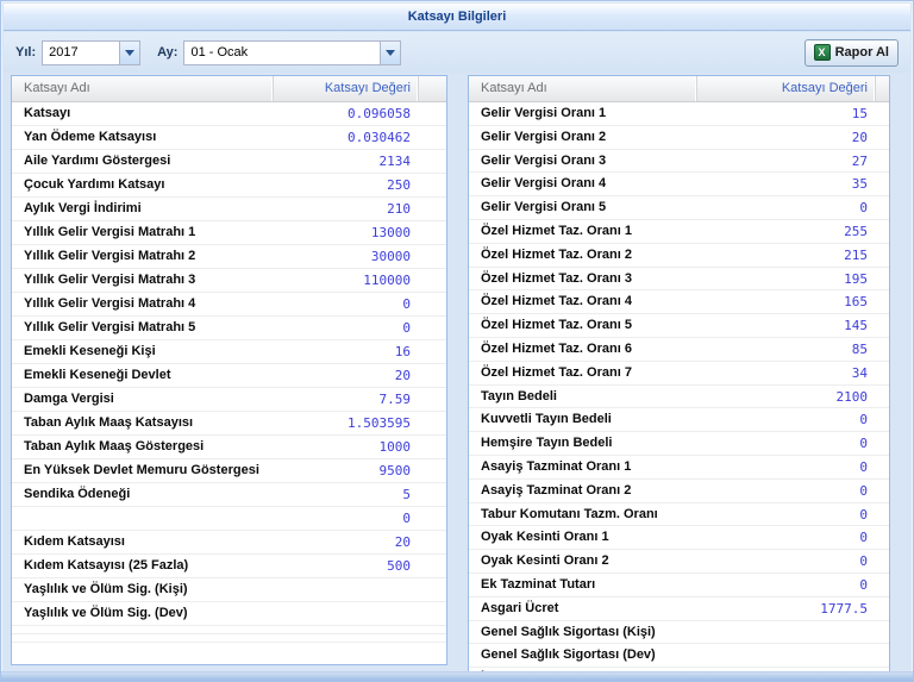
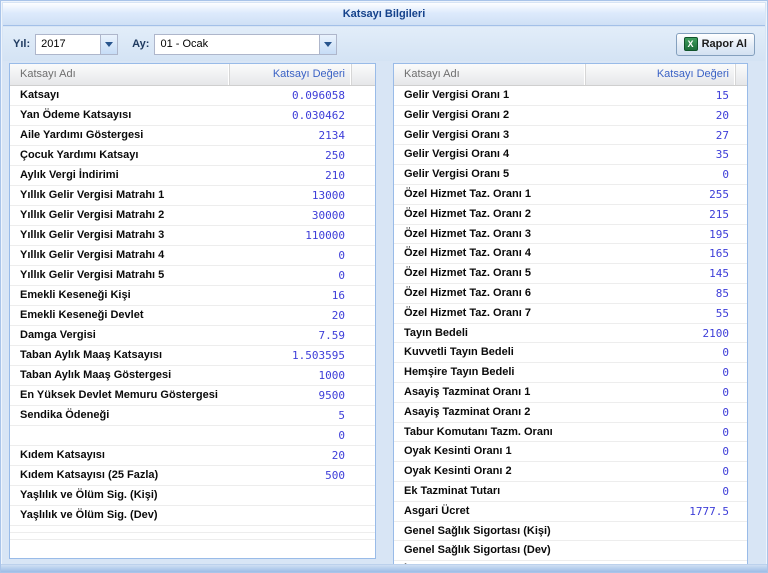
  Katsayı Bilgileri
  Yıl:
  2017
  Ay:
  01 - Ocak
  X
  Rapor Al
  Katsayı Adı
  Katsayı Değeri
  Katsayı
  0.096058
  Yan Ödeme Katsayısı
  0.030462
  Aile Yardımı Göstergesi
  2134
  Çocuk Yardımı Katsayı
  250
  Aylık Vergi İndirimi
  210
  Yıllık Gelir Vergisi Matrahı 1
  13000
  Yıllık Gelir Vergisi Matrahı 2
  30000
  Yıllık Gelir Vergisi Matrahı 3
  110000
  Yıllık Gelir Vergisi Matrahı 4
  0
  Yıllık Gelir Vergisi Matrahı 5
  0
  Emekli Keseneği Kişi
  16
  Emekli Keseneği Devlet
  20
  Damga Vergisi
  7.59
  Taban Aylık Maaş Katsayısı
  1.503595
  Taban Aylık Maaş Göstergesi
  1000
  En Yüksek Devlet Memuru Göstergesi
  9500
  Sendika Ödeneği
  5
  0
  Kıdem Katsayısı
  20
  Kıdem Katsayısı (25 Fazla)
  500
  Yaşlılık ve Ölüm Sig. (Kişi)
  Yaşlılık ve Ölüm Sig. (Dev)
  Katsayı Adı
  Katsayı Değeri
  Gelir Vergisi Oranı 1
  15
  Gelir Vergisi Oranı 2
  20
  Gelir Vergisi Oranı 3
  27
  Gelir Vergisi Oranı 4
  35
  Gelir Vergisi Oranı 5
  0
  Özel Hizmet Taz. Oranı 1
  255
  Özel Hizmet Taz. Oranı 2
  215
  Özel Hizmet Taz. Oranı 3
  195
  Özel Hizmet Taz. Oranı 4
  165
  Özel Hizmet Taz. Oranı 5
  145
  Özel Hizmet Taz. Oranı 6
  85
  Özel Hizmet Taz. Oranı 7
- 34
+ 55
  Tayın Bedeli
  2100
  Kuvvetli Tayın Bedeli
  0
  Hemşire Tayın Bedeli
  0
  Asayiş Tazminat Oranı 1
  0
  Asayiş Tazminat Oranı 2
  0
  Tabur Komutanı Tazm. Oranı
  0
  Oyak Kesinti Oranı 1
  0
  Oyak Kesinti Oranı 2
  0
  Ek Tazminat Tutarı
  0
  Asgari Ücret
  1777.5
  Genel Sağlık Sigortası (Kişi)
  Genel Sağlık Sigortası (Dev)
